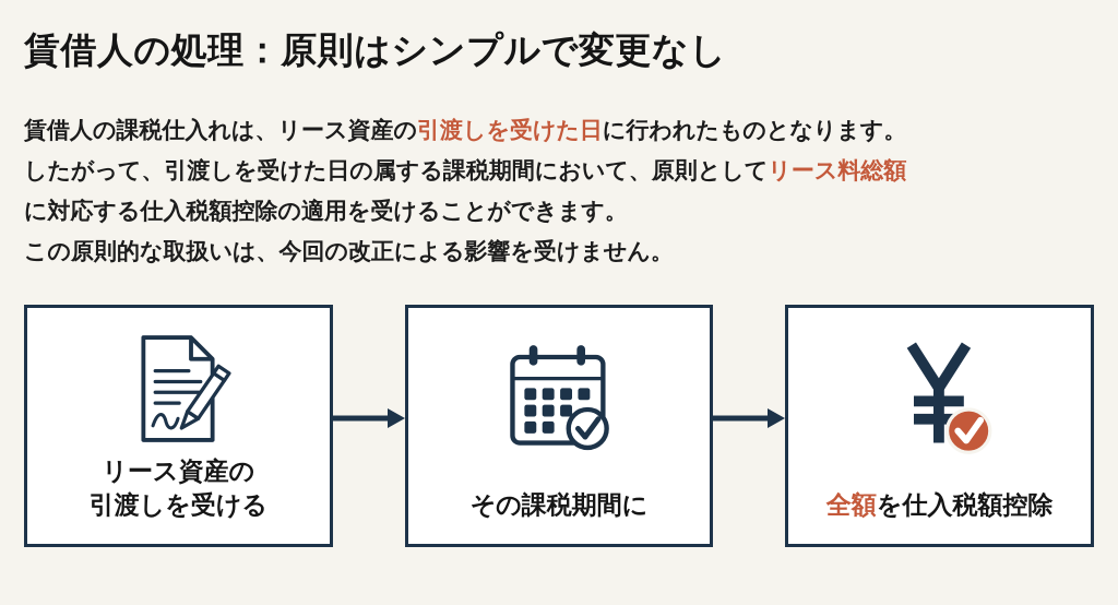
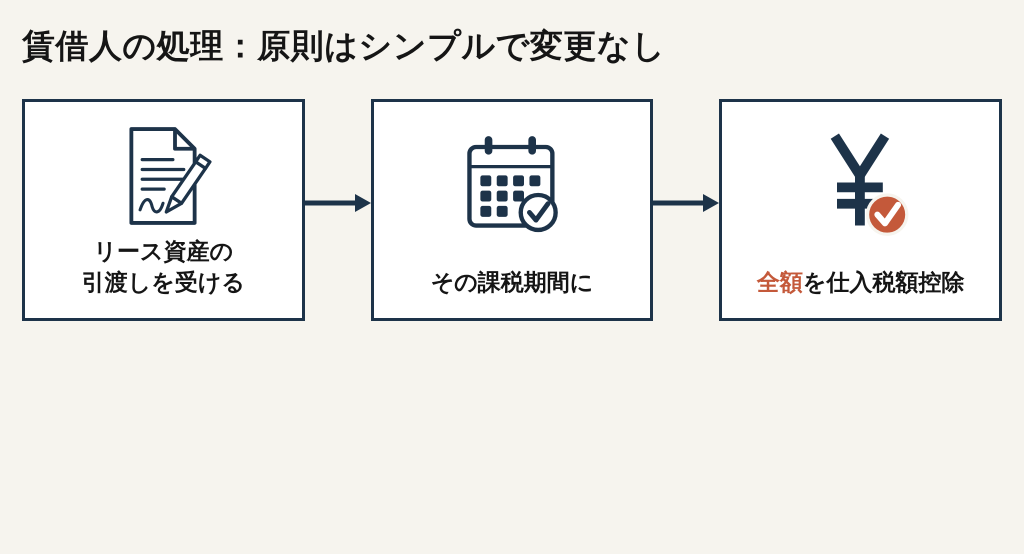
  賃借人の処理：原則はシンプルで変更なし
- 賃借人の課税仕入れは、リース資産の引渡しを受けた日に行われたものとなります。
- したがって、引渡しを受けた日の属する課税期間において、原則としてリース料総額
- に対応する仕入税額控除の適用を受けることができます。
- この原則的な取扱いは、今回の改正による影響を受けません。
  リース資産の
  引渡しを受ける
  その課税期間に
  全額を仕入税額控除
